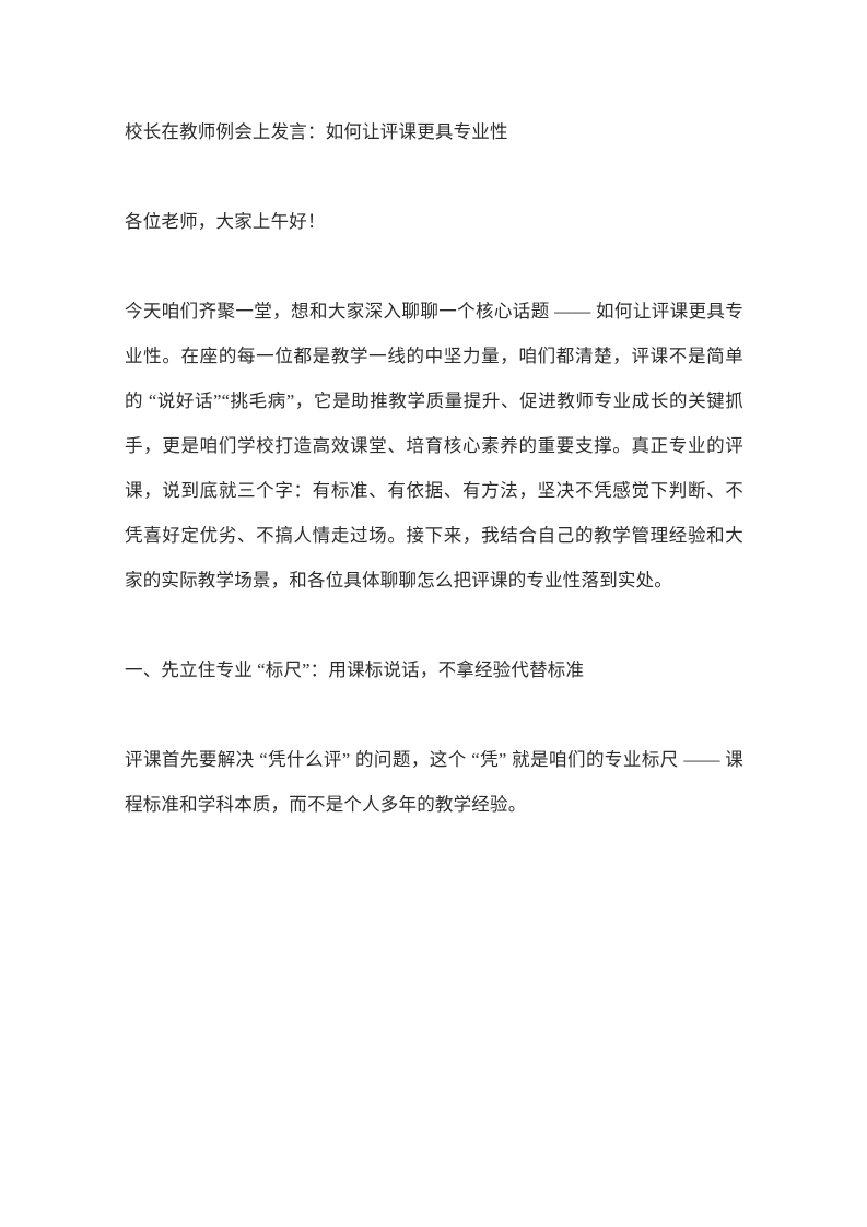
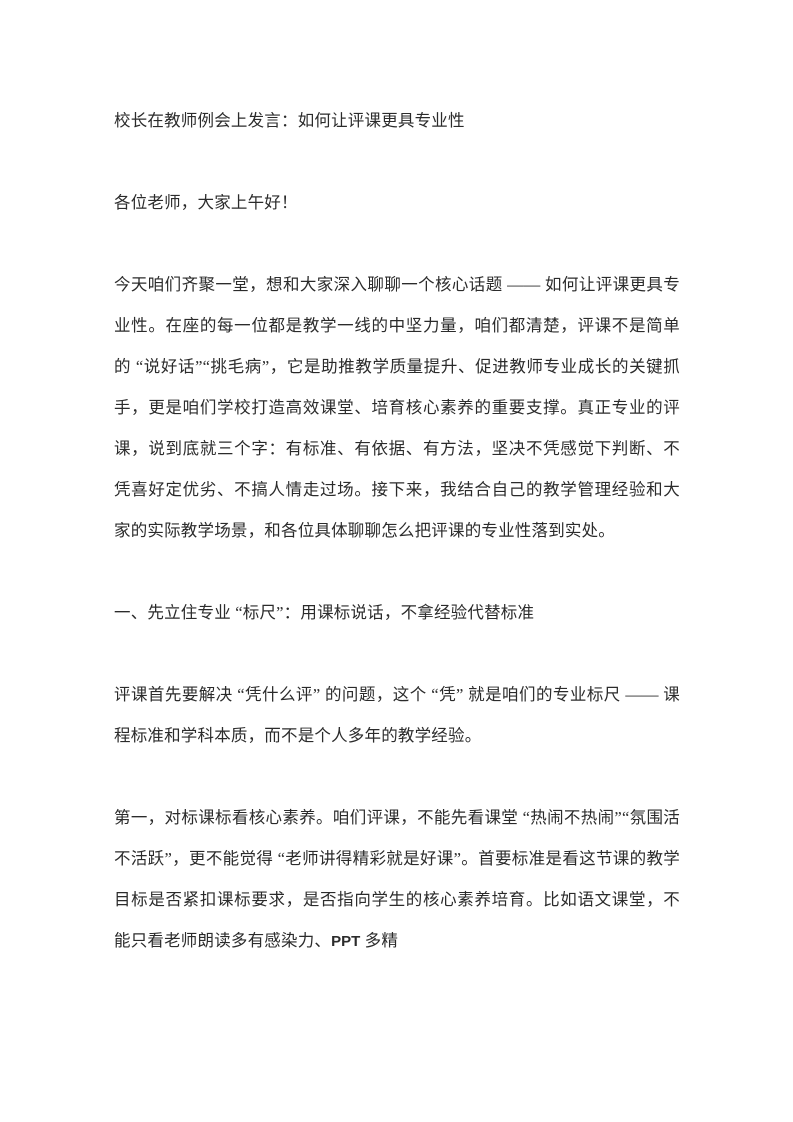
  校长在教师例会上发言：如何让评课更具专业性
  各位老师，大家上午好！
  今天咱们齐聚一堂，想和大家深入聊聊一个核心话题 —— 如何让评课更具专业性。在座的每一位都是教学一线的中坚力量，咱们都清楚，评课不是简单的 “说好话”“挑毛病”，它是助推教学质量提升、促进教师专业成长的关键抓手，更是咱们学校打造高效课堂、培育核心素养的重要支撑。真正专业的评课，说到底就三个字：有标准、有依据、有方法，坚决不凭感觉下判断、不凭喜好定优劣、不搞人情走过场。接下来，我结合自己的教学管理经验和大家的实际教学场景，和各位具体聊聊怎么把评课的专业性落到实处。
  一、先立住专业 “标尺”：用课标说话，不拿经验代替标准
  评课首先要解决 “凭什么评” 的问题，这个 “凭” 就是咱们的专业标尺 —— 课程标准和学科本质，而不是个人多年的教学经验。
+ 第一，对标课标看核心素养。咱们评课，不能先看课堂 “热闹不热闹”“氛围活不活跃”，更不能觉得 “老师讲得精彩就是好课”。首要标准是看这节课的教学目标是否紧扣课标要求，是否指向学生的核心素养培育。比如语文课堂，不能只看老师朗读多有感染力、PPT 多精
